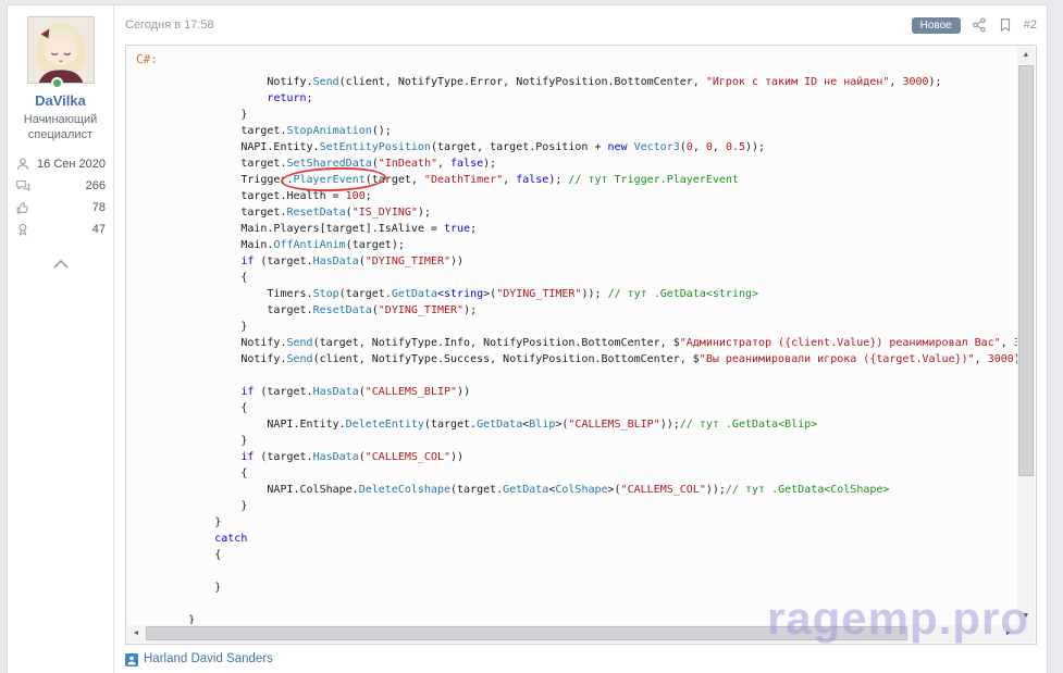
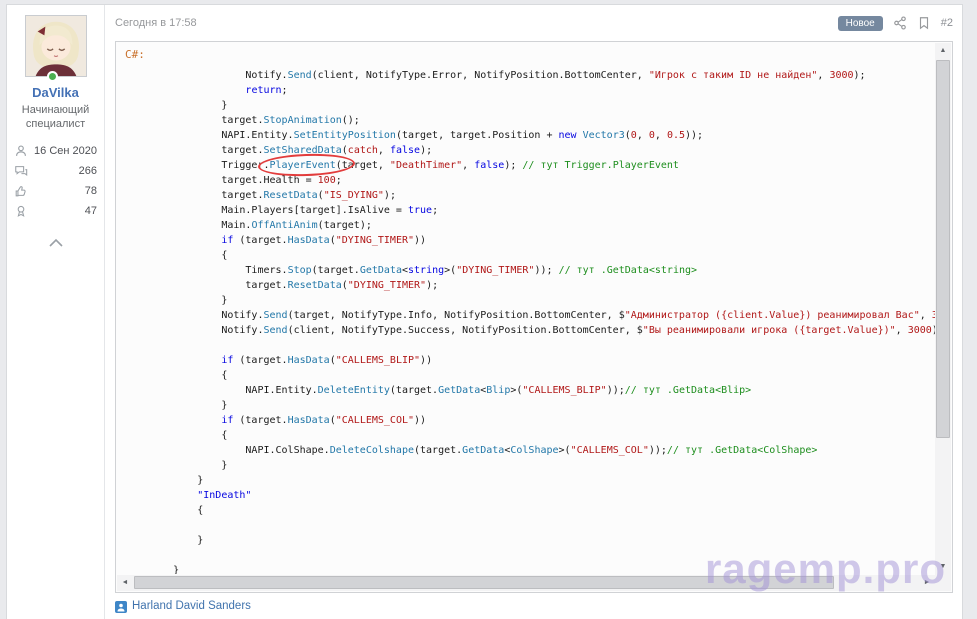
  DaVilka
  Начинающий специалист
  16 Сен 2020
  266
  78
  47
  Сегодня в 17:58
  Новое
  #2
  C#:
  Notify.Send(client, NotifyType.Error, NotifyPosition.BottomCenter, "Игрок с таким ID не найден", 3000);
  return;
  }
  target.StopAnimation();
  NAPI.Entity.SetEntityPosition(target, target.Position + new Vector3(0, 0, 0.5));
- target.SetSharedData("InDeath", false);
+ target.SetSharedData(catch, false);
  Trigger.PlayerEvent(target, "DeathTimer", false); // тут Trigger.PlayerEvent
  target.Health = 100;
  target.ResetData("IS_DYING");
  Main.Players[target].IsAlive = true;
  Main.OffAntiAnim(target);
  if (target.HasData("DYING_TIMER"))
  {
  Timers.Stop(target.GetData<string>("DYING_TIMER")); // тут .GetData<string>
  target.ResetData("DYING_TIMER");
  }
  Notify.Send(target, NotifyType.Info, NotifyPosition.BottomCenter, $"Администратор ({client.Value}) реанимировал Вас",
  Notify.Send(client, NotifyType.Success, NotifyPosition.BottomCenter, $"Вы реанимировали игрока ({target.Value})", 3000
  if (target.HasData("CALLEMS_BLIP"))
  {
  NAPI.Entity.DeleteEntity(target.GetData<Blip>("CALLEMS_BLIP"));// тут .GetData<Blip>
  }
  if (target.HasData("CALLEMS_COL"))
  {
  NAPI.ColShape.DeleteColshape(target.GetData<ColShape>("CALLEMS_COL"));// тут .GetData<ColShape>
  }
  }
- catch
+ "InDeath"
  {
  }
  }
  ragemp.pro
  Harland David Sanders
